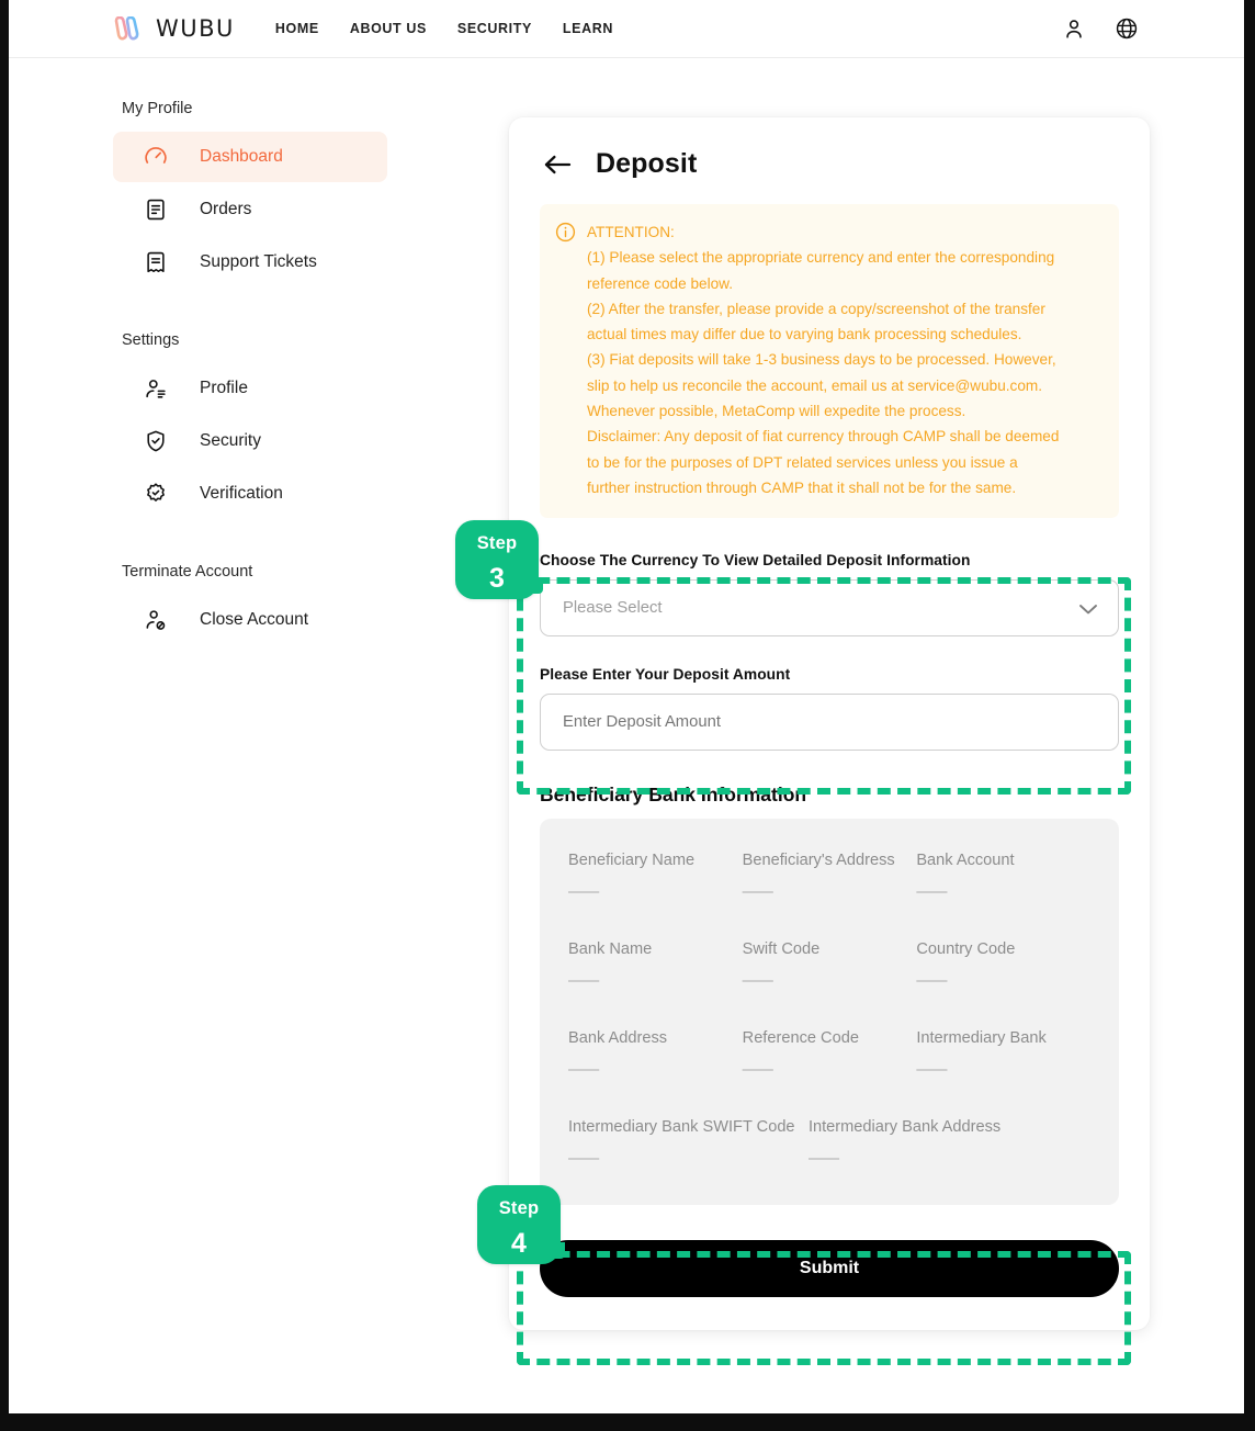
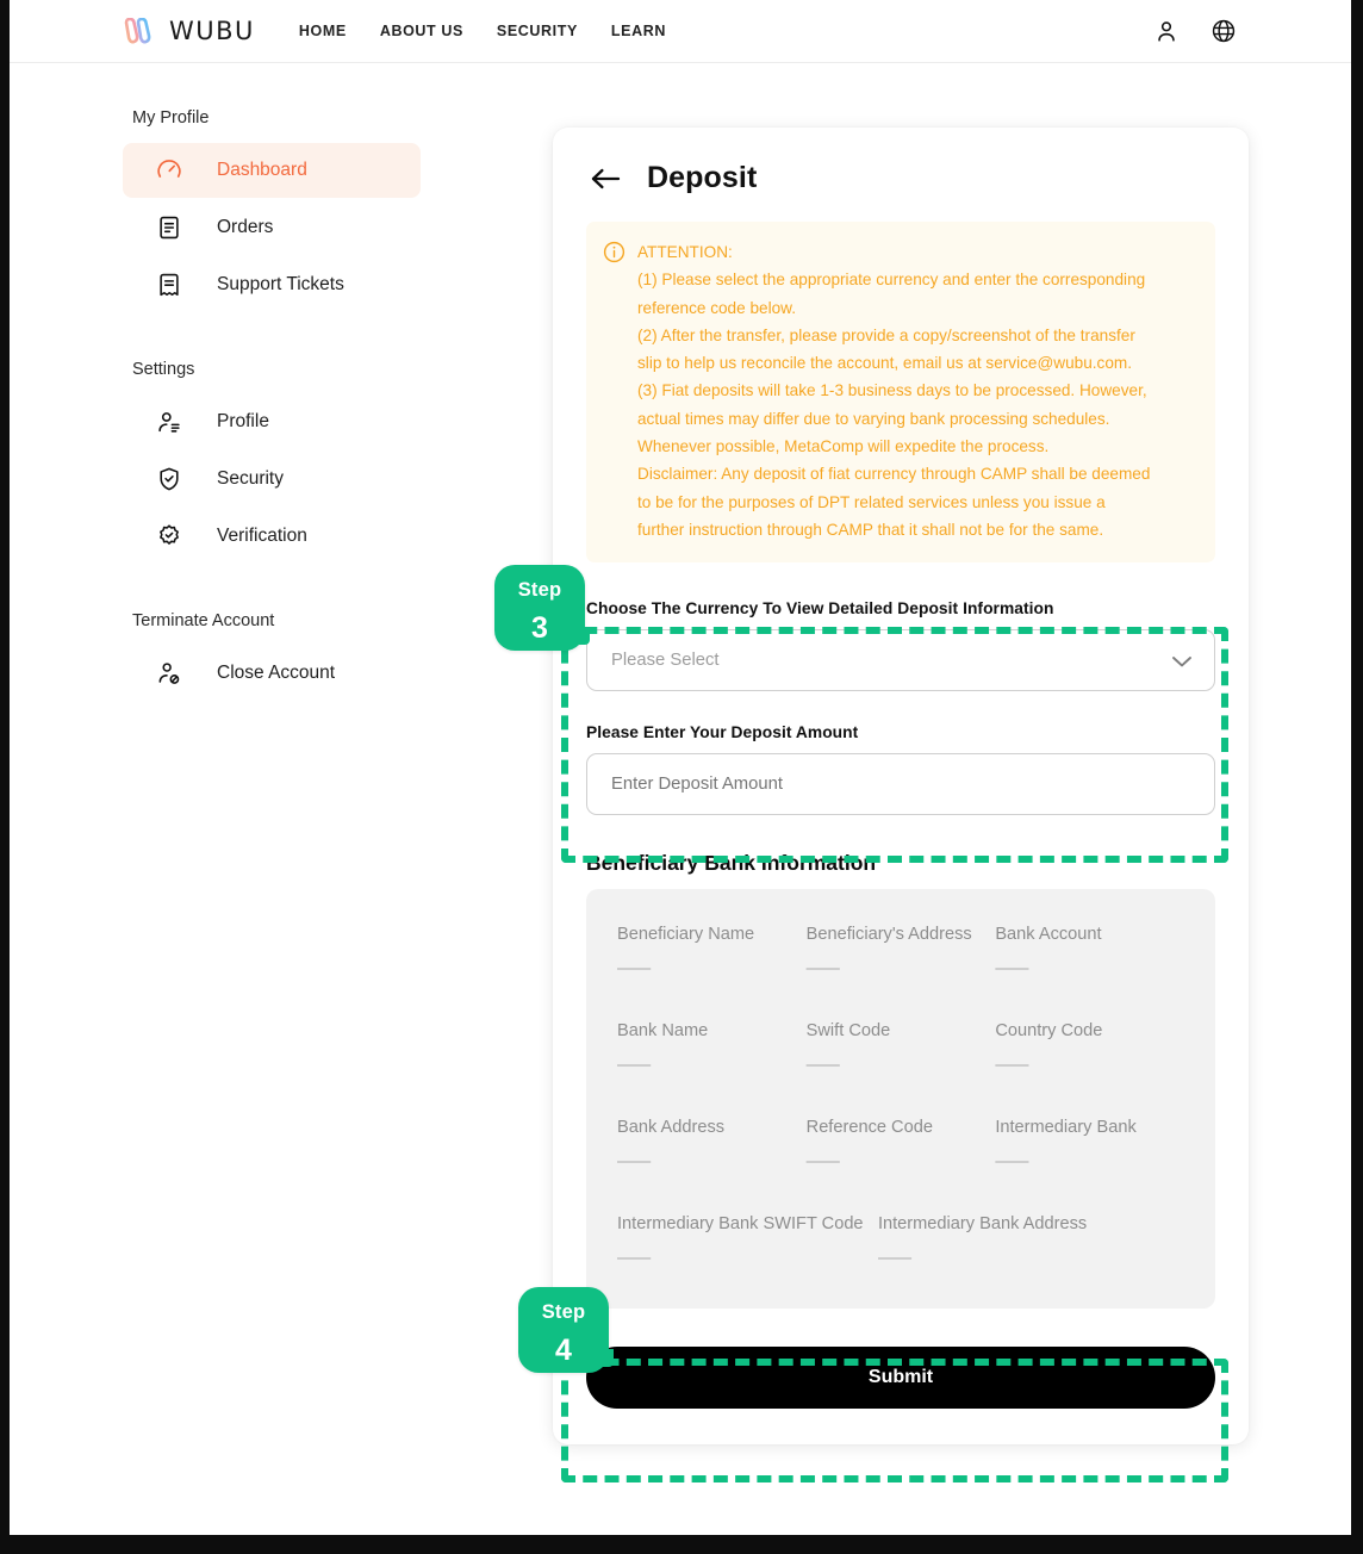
  WUBU
  HOME
  ABOUT US
  SECURITY
  LEARN
  My Profile
  Dashboard
  Orders
  Support Tickets
  Settings
  Profile
  Security
  Verification
  Terminate Account
  Close Account
  Deposit
  ATTENTION:
  (1) Please select the appropriate currency and enter the corresponding
  reference code below.
  (2) After the transfer, please provide a copy/screenshot of the transfer
- actual times may differ due to varying bank processing schedules.
+ slip to help us reconcile the account, email us at service@wubu.com.
  (3) Fiat deposits will take 1-3 business days to be processed. However,
- slip to help us reconcile the account, email us at service@wubu.com.
+ actual times may differ due to varying bank processing schedules.
  Whenever possible, MetaComp will expedite the process.
  Disclaimer: Any deposit of fiat currency through CAMP shall be deemed
  to be for the purposes of DPT related services unless you issue a
  further instruction through CAMP that it shall not be for the same.
  Choose The Currency To View Detailed Deposit Information
  Please Select
  Please Enter Your Deposit Amount
  Enter Deposit Amount
  Beneficiary Bank Information
  Beneficiary Name
  ——
  Beneficiary's Address
  ——
  Bank Account
  ——
  Bank Name
  ——
  Swift Code
  ——
  Country Code
  ——
  Bank Address
  ——
  Reference Code
  ——
  Intermediary Bank
  ——
  Intermediary Bank SWIFT Code
  ——
  Intermediary Bank Address
  ——
  Submit
  Step
  3
  Step
  4
